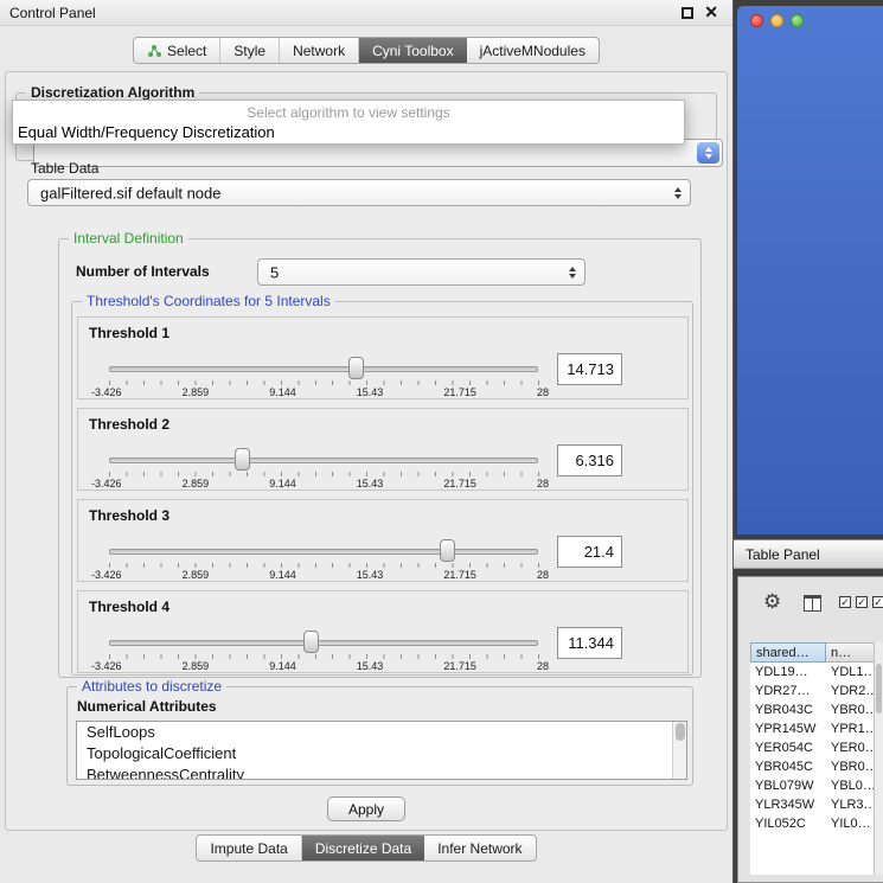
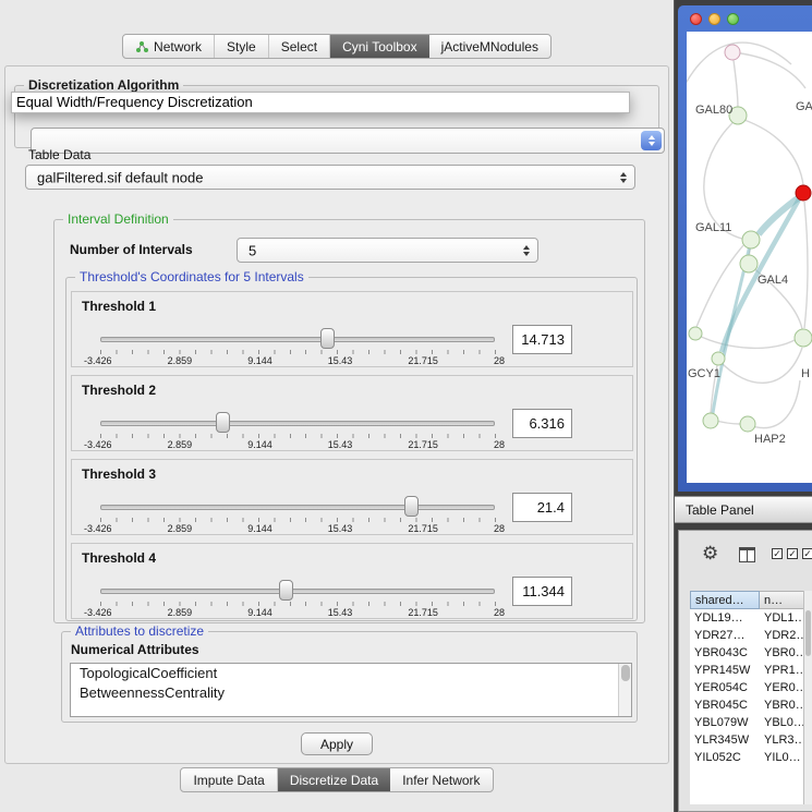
- Control Panel
- Select
+ Network
  Style
- Network
+ Select
  Cyni Toolbox
  jActiveMNodules
  Discretization Algorithm
  Table Data
  galFiltered.sif default node
  Interval Definition
  Number of Intervals
  5
  Threshold's Coordinates for 5 Intervals
  Threshold 1
  -3.426
  2.859
  9.144
  15.43
  21.715
  28
  14.713
  Threshold 2
  -3.426
  2.859
  9.144
  15.43
  21.715
  28
  6.316
  Threshold 3
  -3.426
  2.859
  9.144
  15.43
  21.715
  28
  21.4
  Threshold 4
  -3.426
  2.859
  9.144
  15.43
  21.715
  28
  11.344
  Attributes to discretize
  Numerical Attributes
- SelfLoops
  TopologicalCoefficient
  BetweennessCentrality
  Apply
  Impute Data
  Discretize Data
  Infer Network
+ GAL80
+ GA
+ GAL11
+ GAL4
+ GCY1
+ H
+ HAP2
  Table Panel
  shared…
  n…
  YDL19…
  YDL1…
  YDR27…
  YDR2…
  YBR043C
  YBR0…
  YPR145W
  YPR1…
  YER054C
  YER0…
  YBR045C
  YBR0…
  YBL079W
  YBL0…
  YLR345W
  YLR3…
  YIL052C
  YIL0…
- Select algorithm to view settings
  Equal Width/Frequency Discretization
